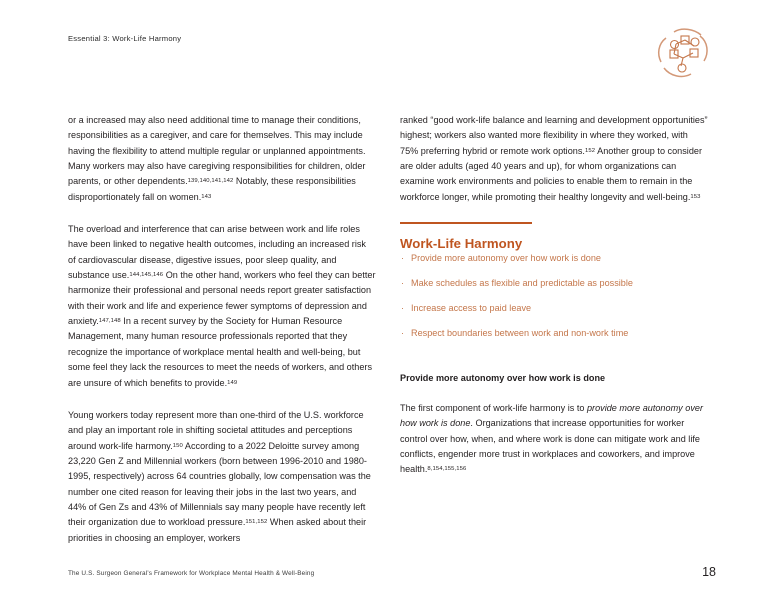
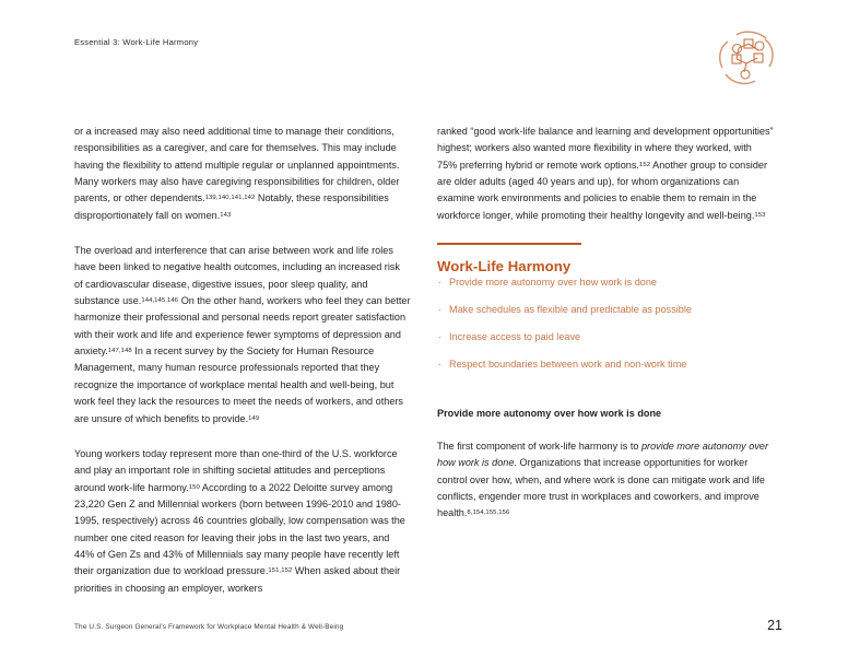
  Essential 3: Work-Life Harmony
  or a increased may also need additional time to manage their conditions, responsibilities as a caregiver, and care for themselves. This may include having the flexibility to attend multiple regular or unplanned appointments. Many workers may also have caregiving responsibilities for children, older parents, or other dependents. Notably, these responsibilities disproportionately fall on women.
- The overload and interference that can arise between work and life roles have been linked to negative health outcomes, including an increased risk of cardiovascular disease, digestive issues, poor sleep quality, and substance use. On the other hand, workers who feel they can better harmonize their professional and personal needs report greater satisfaction with their work and life and experience fewer symptoms of depression and anxiety. In a recent survey by the Society for Human Resource Management, many human resource professionals reported that they recognize the importance of workplace mental health and well-being, but some feel they lack the resources to meet the needs of workers, and others are unsure of which benefits to provide.
+ The overload and interference that can arise between work and life roles have been linked to negative health outcomes, including an increased risk of cardiovascular disease, digestive issues, poor sleep quality, and substance use. On the other hand, workers who feel they can better harmonize their professional and personal needs report greater satisfaction with their work and life and experience fewer symptoms of depression and anxiety. In a recent survey by the Society for Human Resource Management, many human resource professionals reported that they recognize the importance of workplace mental health and well-being, but work feel they lack the resources to meet the needs of workers, and others are unsure of which benefits to provide.
- Young workers today represent more than one-third of the U.S. workforce and play an important role in shifting societal attitudes and perceptions around work-life harmony. According to a 2022 Deloitte survey among 23,220 Gen Z and Millennial workers (born between 1996-2010 and 1980-1995, respectively) across 64 countries globally, low compensation was the number one cited reason for leaving their jobs in the last two years, and 44% of Gen Zs and 43% of Millennials say many people have recently left their organization due to workload pressure. When asked about their priorities in choosing an employer, workers
+ Young workers today represent more than one-third of the U.S. workforce and play an important role in shifting societal attitudes and perceptions around work-life harmony. According to a 2022 Deloitte survey among 23,220 Gen Z and Millennial workers (born between 1996-2010 and 1980-1995, respectively) across 46 countries globally, low compensation was the number one cited reason for leaving their jobs in the last two years, and 44% of Gen Zs and 43% of Millennials say many people have recently left their organization due to workload pressure. When asked about their priorities in choosing an employer, workers
  ranked “good work-life balance and learning and development opportunities” highest; workers also wanted more flexibility in where they worked, with 75% preferring hybrid or remote work options. Another group to consider are older adults (aged 40 years and up), for whom organizations can examine work environments and policies to enable them to remain in the workforce longer, while promoting their healthy longevity and well-being.
  Work-Life Harmony
  ·
  Provide more autonomy over how work is done
  ·
  Make schedules as flexible and predictable as possible
  ·
  Increase access to paid leave
  ·
  Respect boundaries between work and non-work time
  Provide more autonomy over how work is done
  The first component of work-life harmony is to provide more autonomy over how work is done. Organizations that increase opportunities for worker control over how, when, and where work is done can mitigate work and life conflicts, engender more trust in workplaces and coworkers, and improve health.
- 18
+ 21
